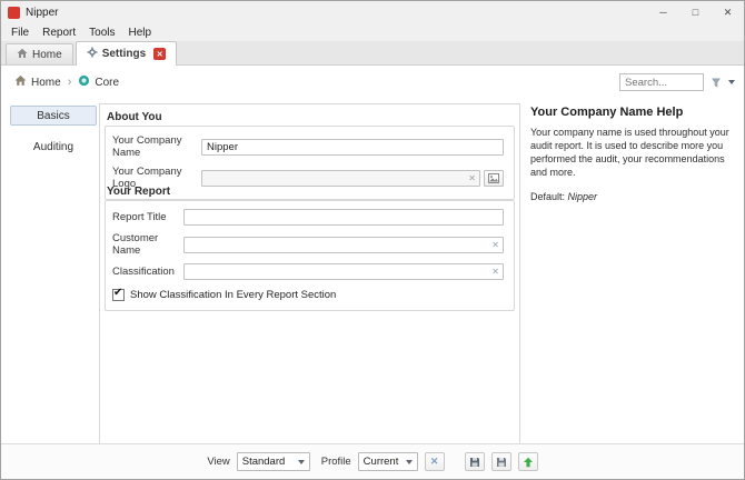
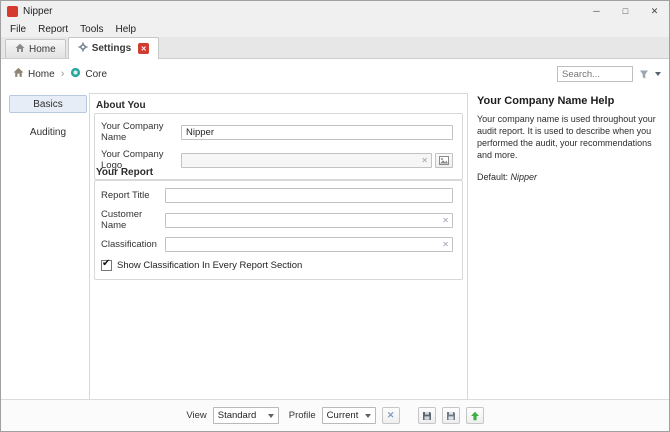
  Nipper
  ─
  □
  ✕
  File
  Report
  Tools
  Help
  Home
  Settings
  Home
  ›
  Core
  Search...
  Basics
  Auditing
  About You
  Your Company Name
  Nipper
  Your Company Logo
  ✕
  Your Report
  Report Title
  Customer Name
  ✕
  Classification
  ✕
  Show Classification In Every Report Section
  Your Company Name Help
- Your company name is used throughout your audit report. It is used to describe more you performed the audit, your recommendations and more.
+ Your company name is used throughout your audit report. It is used to describe when you performed the audit, your recommendations and more.
  Default: Nipper
  View
  Standard
  Profile
  Current
  ✕
